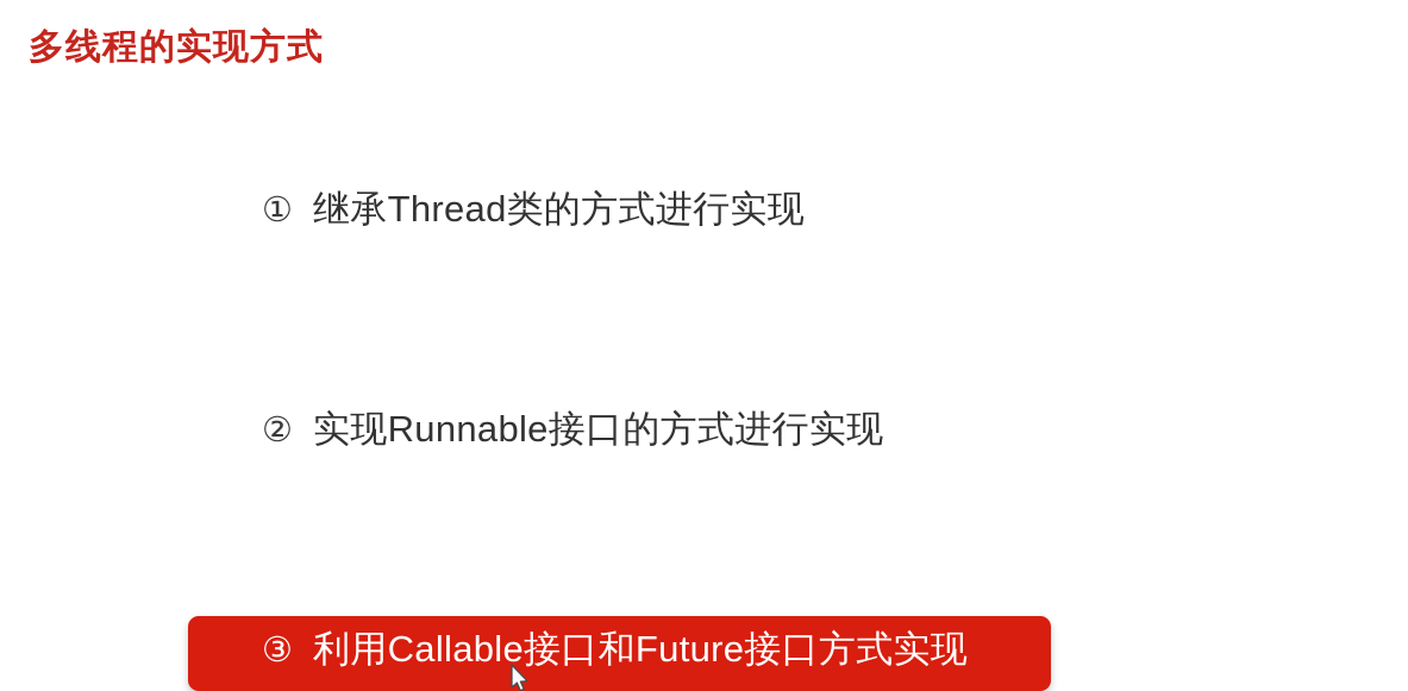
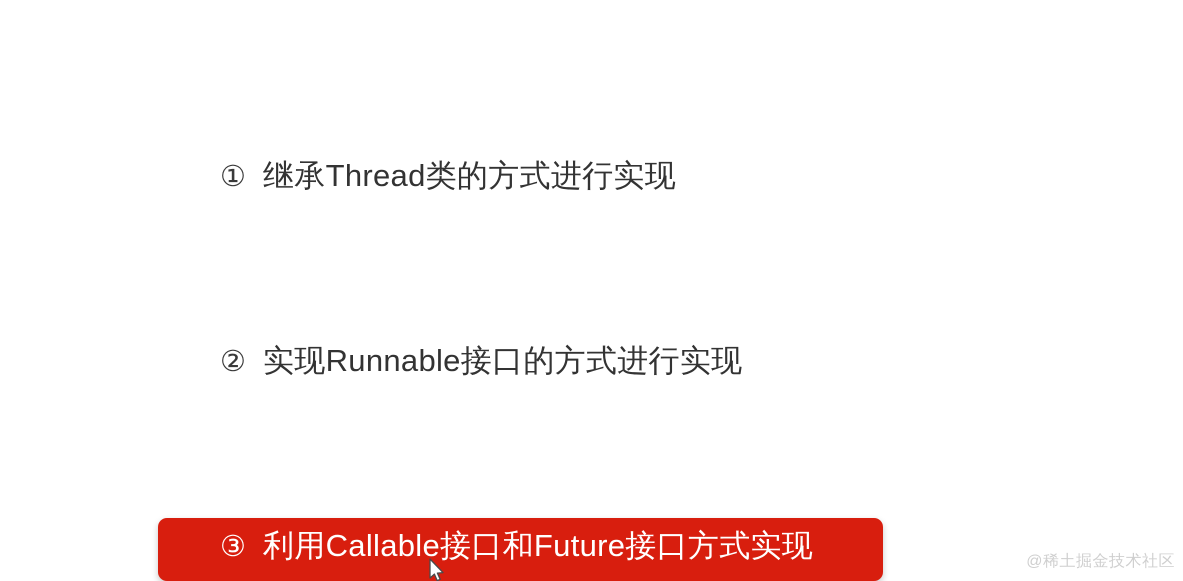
- 多线程的实现方式
  ①
  继承Thread类的方式进行实现
  ②
  实现Runnable接口的方式进行实现
  ③
  利用Callable接口和Future接口方式实现
+ @稀土掘金技术社区
